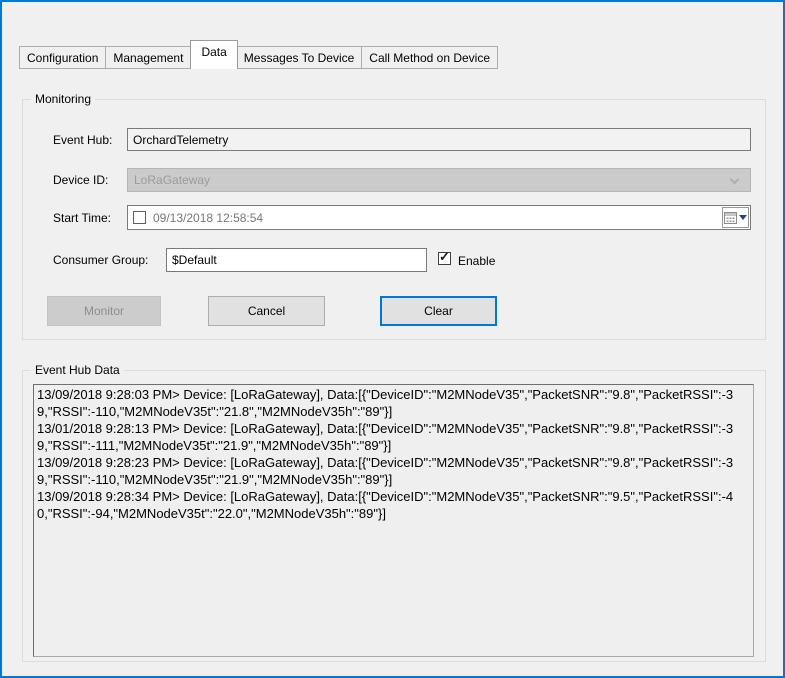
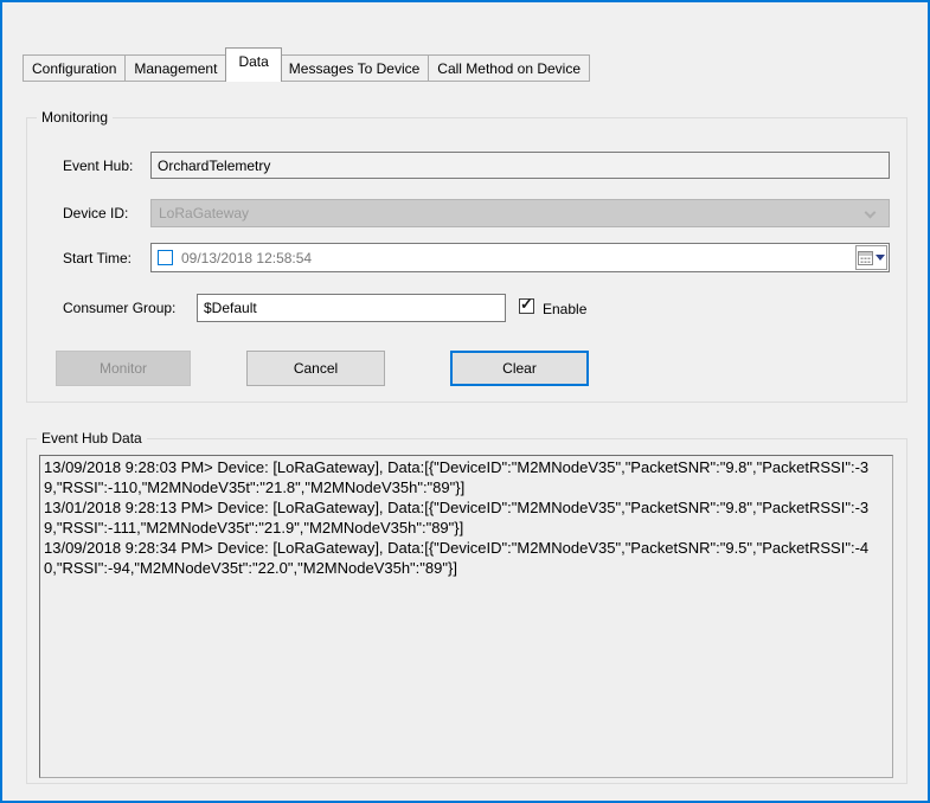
  Configuration
  Management
  Data
  Messages To Device
  Call Method on Device
  Monitoring
  Event Hub:
  OrchardTelemetry
  Device ID:
  LoRaGateway
  Start Time:
  09/13/2018 12:58:54
  Consumer Group:
  $Default
  ✓
  Enable
  Monitor
  Cancel
  Clear
  Event Hub Data
  13/09/2018 9:28:03 PM> Device: [LoRaGateway], Data:[{"DeviceID":"M2MNodeV35","PacketSNR":"9.8","PacketRSSI":-39,"RSSI":-110,"M2MNodeV35t":"21.8","M2MNodeV35h":"89"}]
  13/01/2018 9:28:13 PM> Device: [LoRaGateway], Data:[{"DeviceID":"M2MNodeV35","PacketSNR":"9.8","PacketRSSI":-39,"RSSI":-111,"M2MNodeV35t":"21.9","M2MNodeV35h":"89"}]
- 13/09/2018 9:28:23 PM> Device: [LoRaGateway], Data:[{"DeviceID":"M2MNodeV35","PacketSNR":"9.8","PacketRSSI":-39,"RSSI":-110,"M2MNodeV35t":"21.9","M2MNodeV35h":"89"}]
  13/09/2018 9:28:34 PM> Device: [LoRaGateway], Data:[{"DeviceID":"M2MNodeV35","PacketSNR":"9.5","PacketRSSI":-40,"RSSI":-94,"M2MNodeV35t":"22.0","M2MNodeV35h":"89"}]
